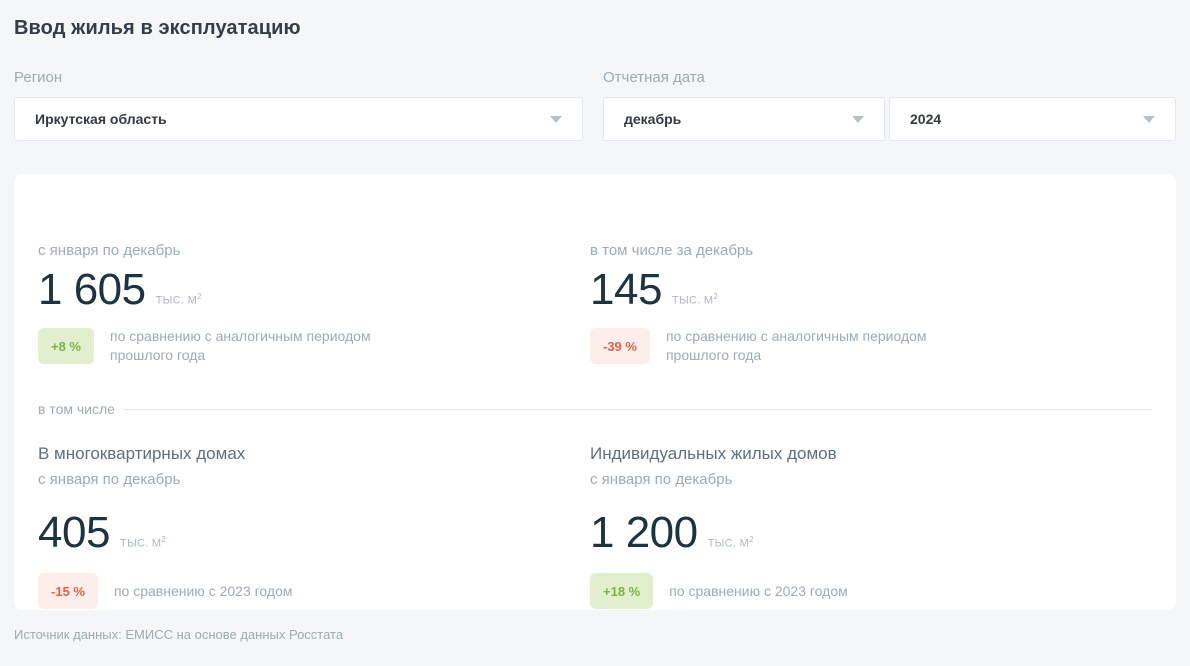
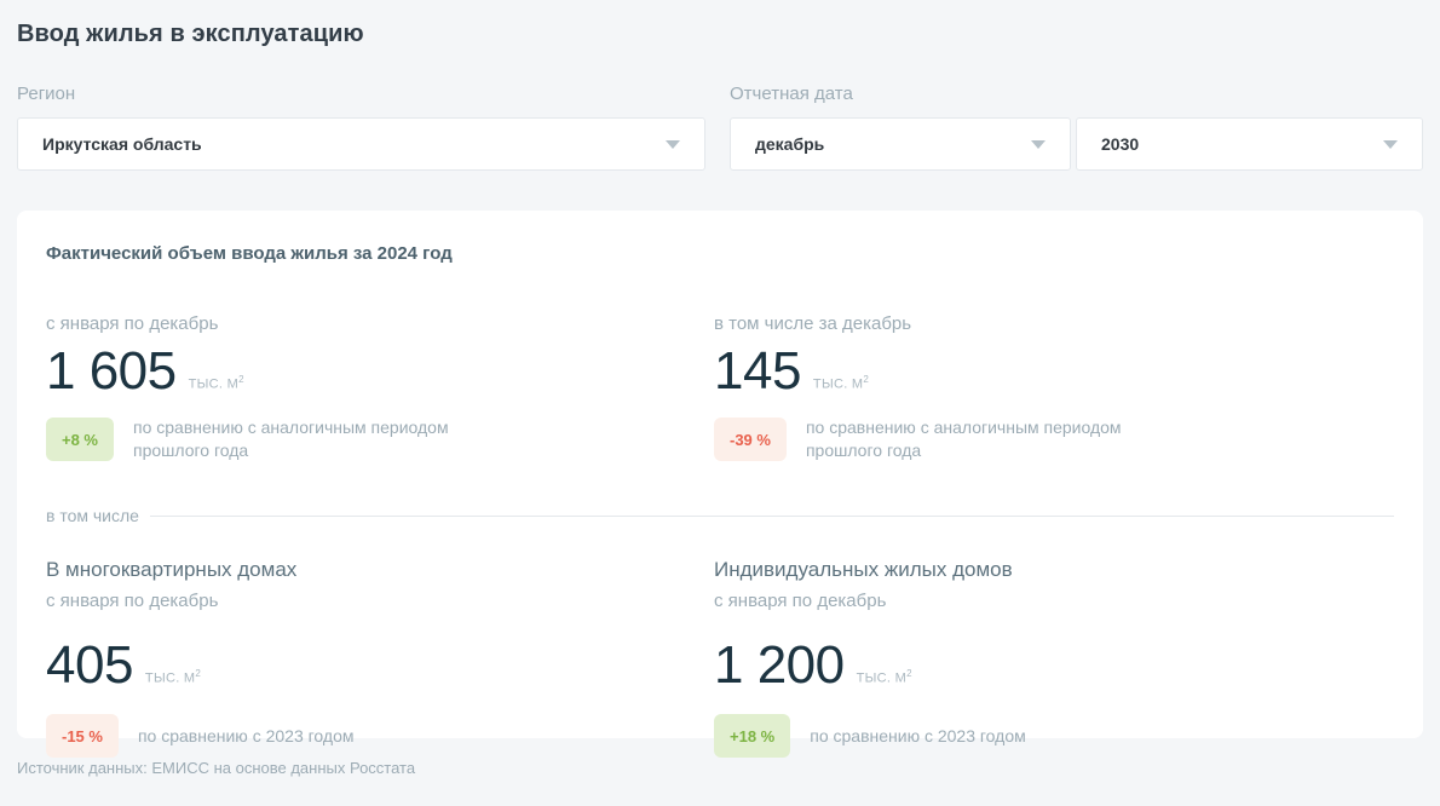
  Ввод жилья в эксплуатацию
  Регион
  Иркутская область
  Отчетная дата
  декабрь
- 2024
+ 2030
+ Фактический объем ввода жилья за 2024 год
  с января по декабрь
  1 605
  ТЫС. М2
  +8 %
  по сравнению с аналогичным периодом прошлого года
  в том числе за декабрь
  145
  ТЫС. М2
  -39 %
  по сравнению с аналогичным периодом прошлого года
  в том числе
  В многоквартирных домах
  с января по декабрь
  405
  ТЫС. М2
  -15 %
  по сравнению с 2023 годом
  Индивидуальных жилых домов
  с января по декабрь
  1 200
  ТЫС. М2
  +18 %
  по сравнению с 2023 годом
  Источник данных: ЕМИСС на основе данных Росстата
